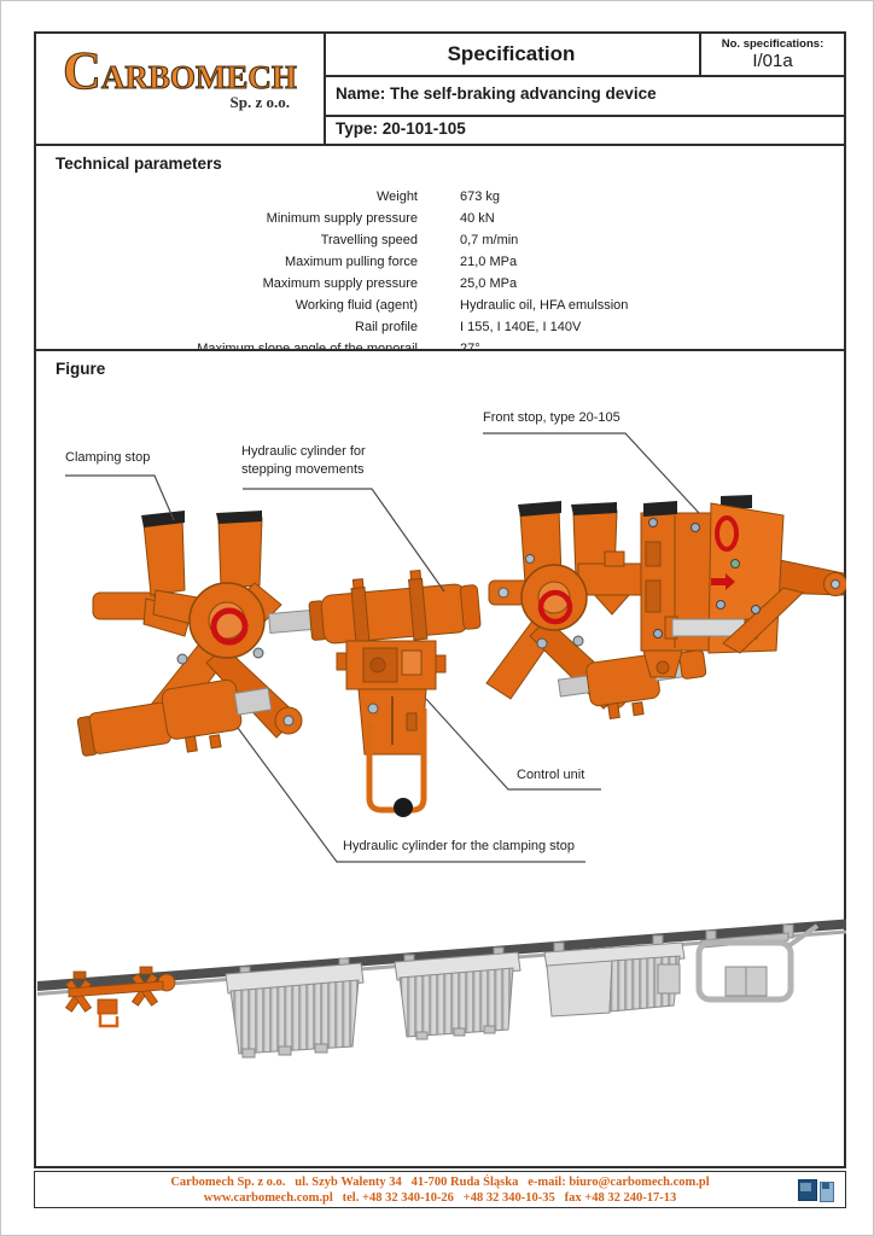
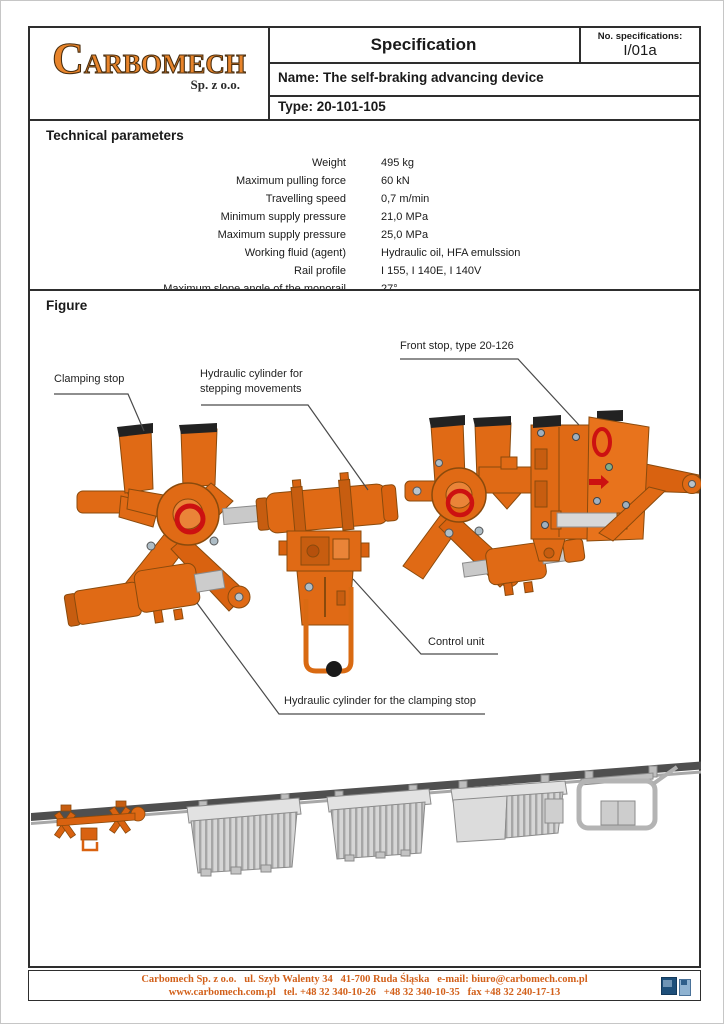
  CARBOMECH
  Sp. z o.o.
  Specification
  No. specifications:
  I/01a
  Name: The self-braking advancing device
  Type: 20-101-105
  Technical parameters
  Weight
- 673 kg
+ 495 kg
- Minimum supply pressure
+ Maximum pulling force
- 40 kN
+ 60 kN
  Travelling speed
  0,7 m/min
- Maximum pulling force
+ Minimum supply pressure
  21,0 MPa
  Maximum supply pressure
  25,0 MPa
  Working fluid (agent)
  Hydraulic oil, HFA emulssion
  Rail profile
  I 155, I 140E, I 140V
  Figure
  Clamping stop
  Hydraulic cylinder for
  stepping movements
- Front stop, type 20-105
+ Front stop, type 20-126
  Control unit
  Hydraulic cylinder for the clamping stop
  Carbomech Sp. z o.o. ul. Szyb Walenty 34 41-700 Ruda Śląska e-mail: biuro@carbomech.com.pl
  www.carbomech.com.pl tel. +48 32 340-10-26 +48 32 340-10-35 fax +48 32 240-17-13
